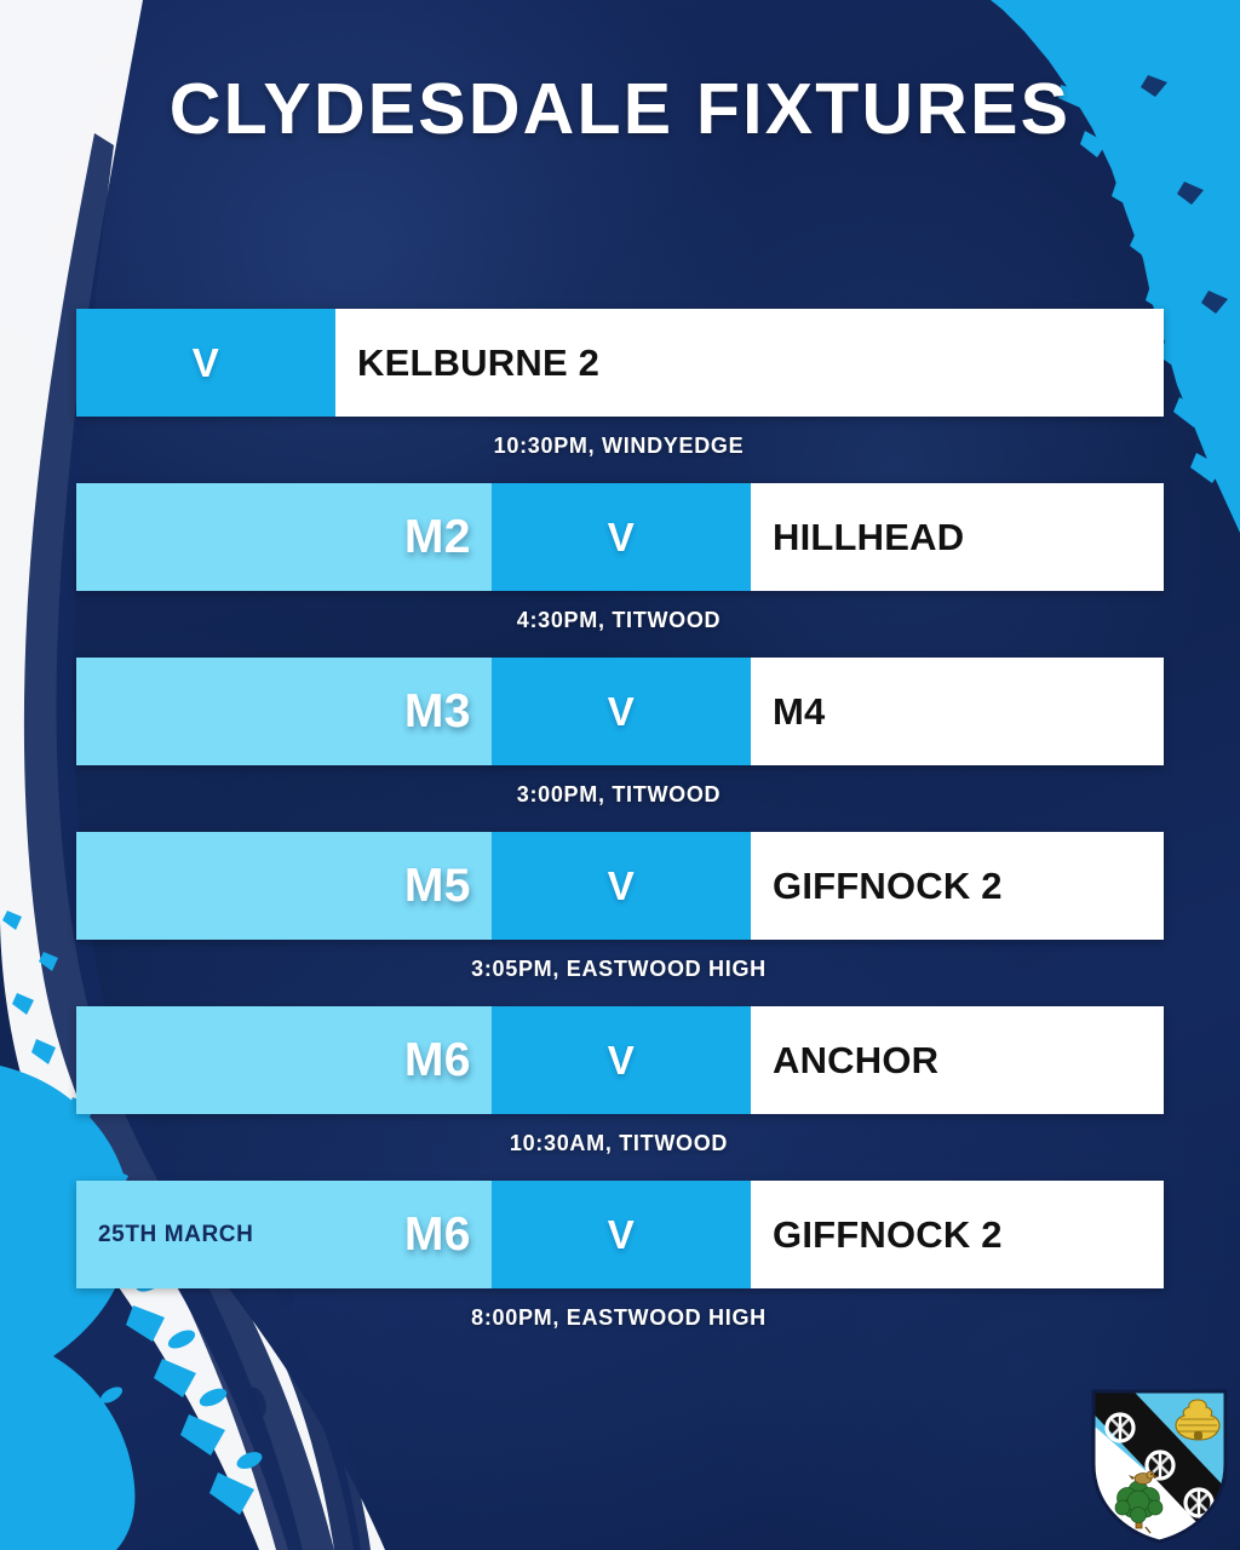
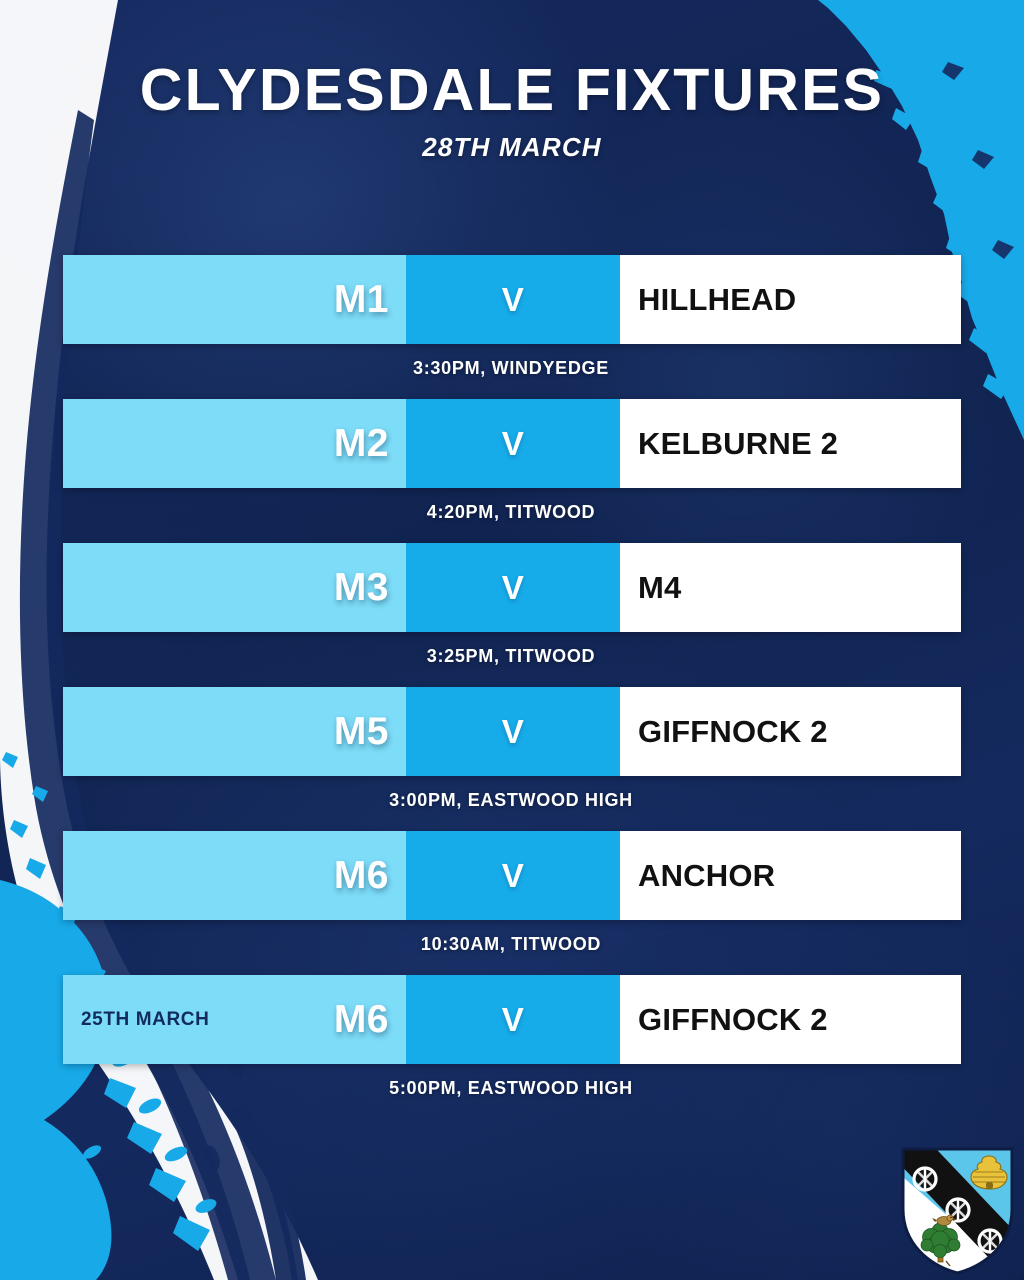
  CLYDESDALE FIXTURES
+ 28TH MARCH
+ M1
  V
- KELBURNE 2
+ HILLHEAD
- 10:30PM, WINDYEDGE
+ 3:30PM, WINDYEDGE
  M2
  V
- HILLHEAD
+ KELBURNE 2
- 4:30PM, TITWOOD
+ 4:20PM, TITWOOD
  M3
  V
  M4
- 3:00PM, TITWOOD
+ 3:25PM, TITWOOD
  M5
  V
  GIFFNOCK 2
- 3:05PM, EASTWOOD HIGH
+ 3:00PM, EASTWOOD HIGH
  M6
  V
  ANCHOR
  10:30AM, TITWOOD
  25TH MARCH
  M6
  V
  GIFFNOCK 2
- 8:00PM, EASTWOOD HIGH
+ 5:00PM, EASTWOOD HIGH
